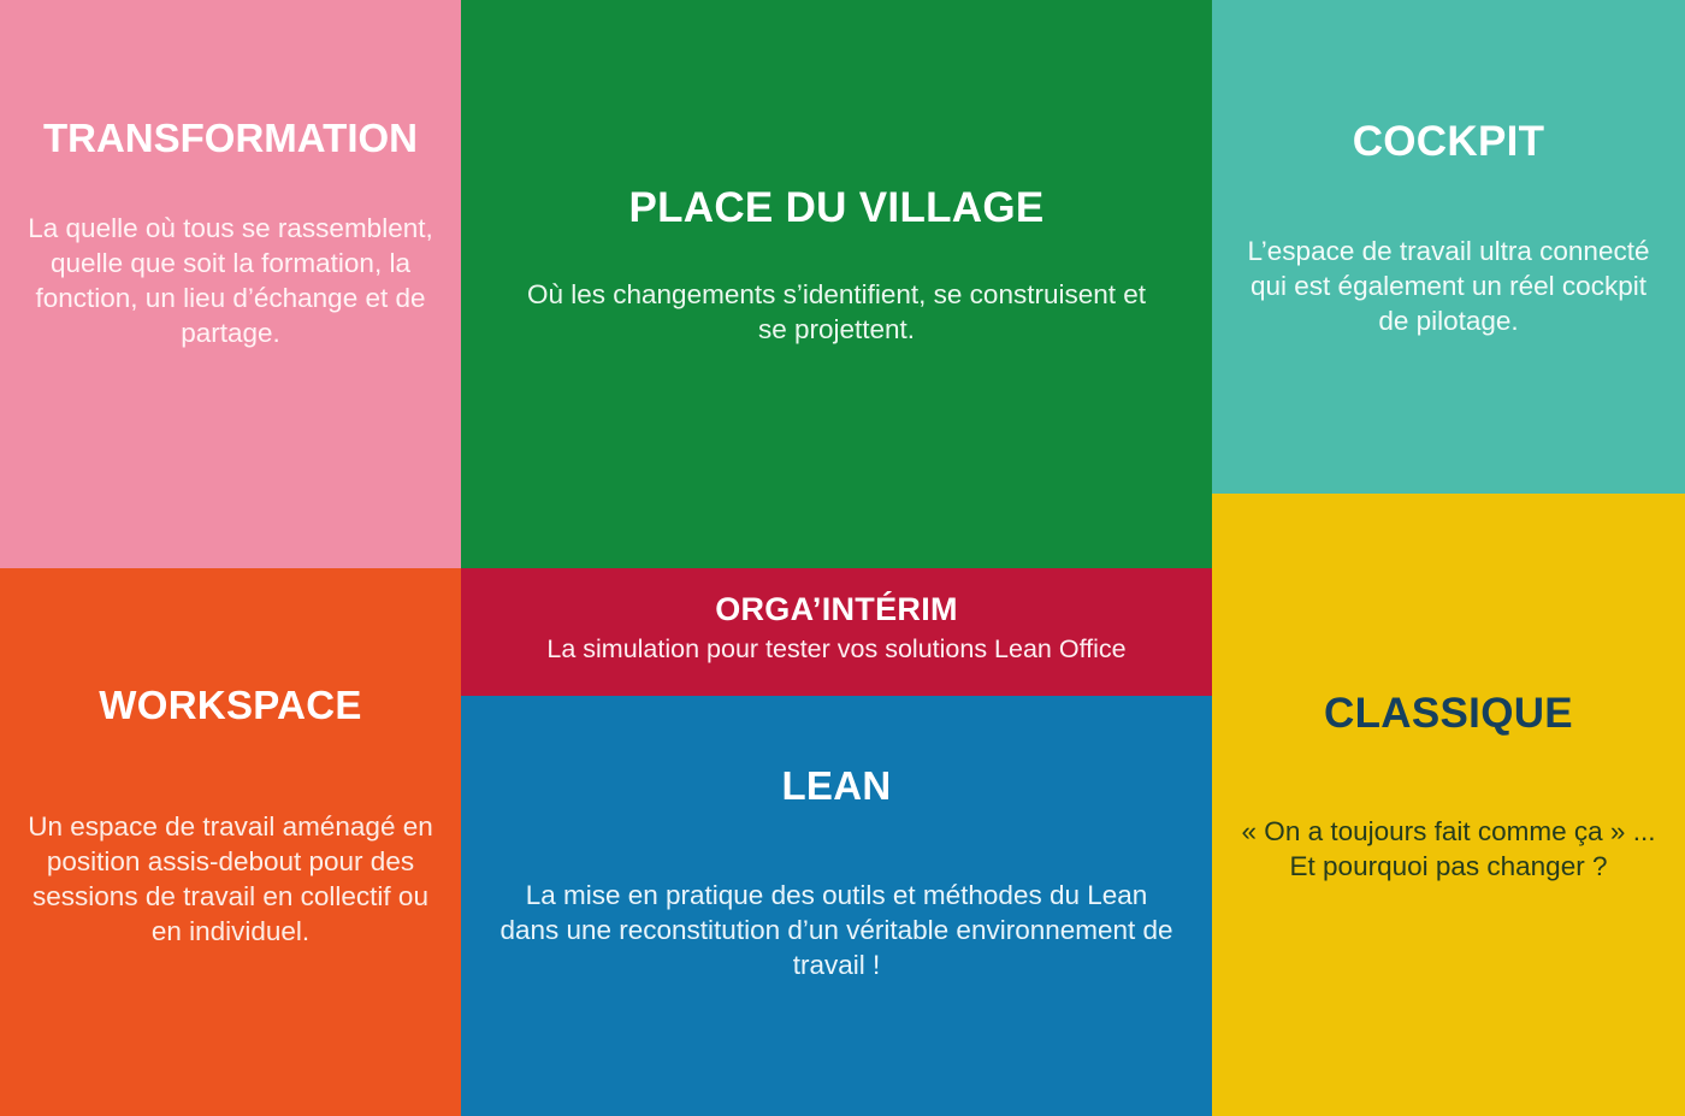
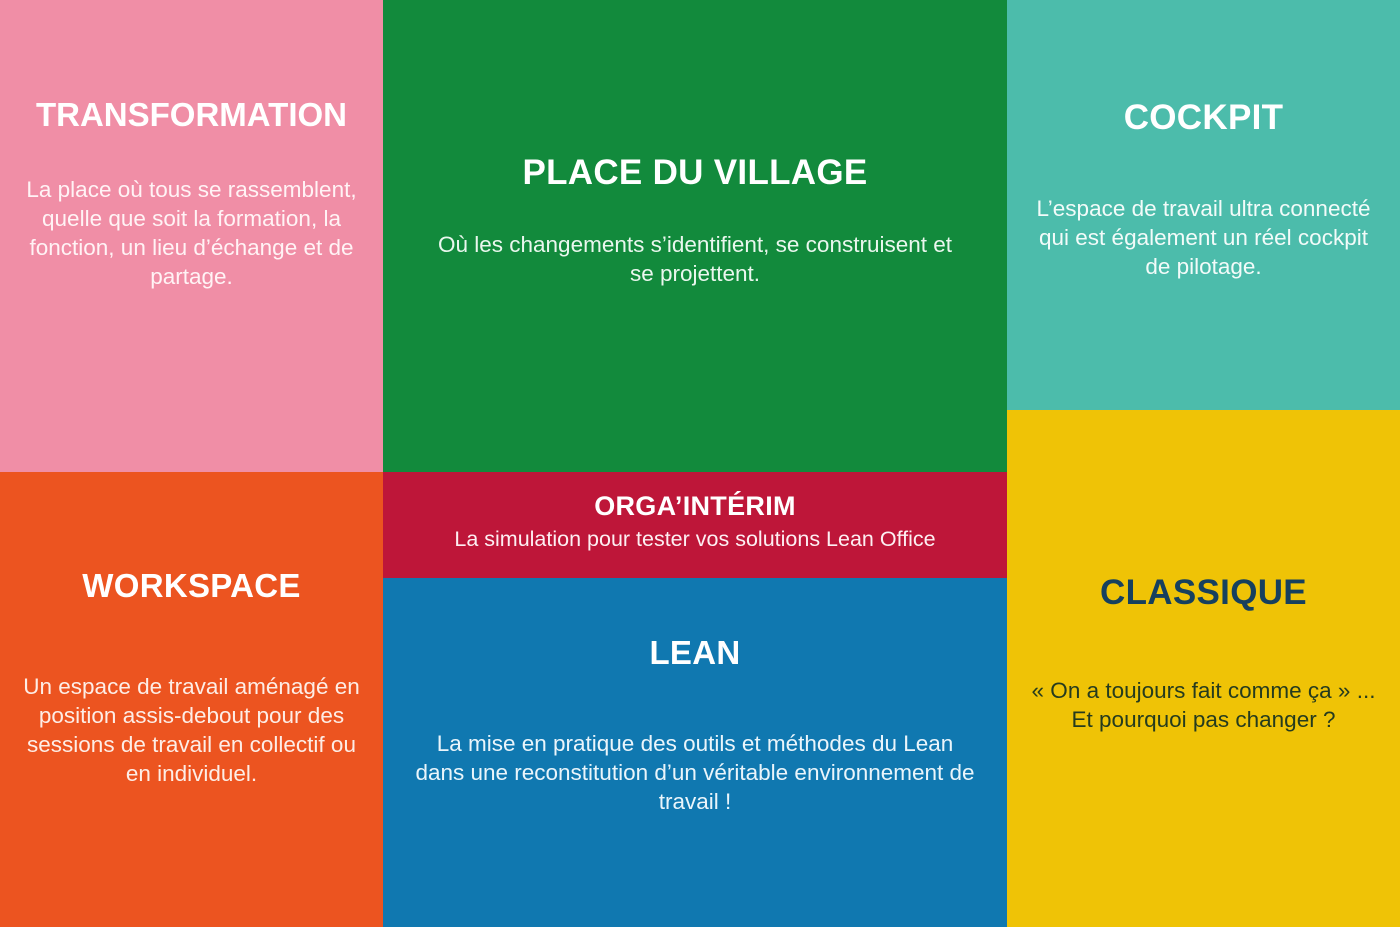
  TRANSFORMATION
- La quelle où tous se rassemblent, quelle que soit la formation, la fonction, un lieu d’échange et de partage.
+ La place où tous se rassemblent, quelle que soit la formation, la fonction, un lieu d’échange et de partage.
  PLACE DU VILLAGE
  Où les changements s’identifient, se construisent et se projettent.
  COCKPIT
  L’espace de travail ultra connecté qui est également un réel cockpit de pilotage.
  CLASSIQUE
  « On a toujours fait comme ça » ... Et pourquoi pas changer ?
  WORKSPACE
  Un espace de travail aménagé en position assis-debout pour des sessions de travail en collectif ou en individuel.
  ORGA’INTÉRIM
  La simulation pour tester vos solutions Lean Office
  LEAN
  La mise en pratique des outils et méthodes du Lean dans une reconstitution d’un véritable environnement de travail !
